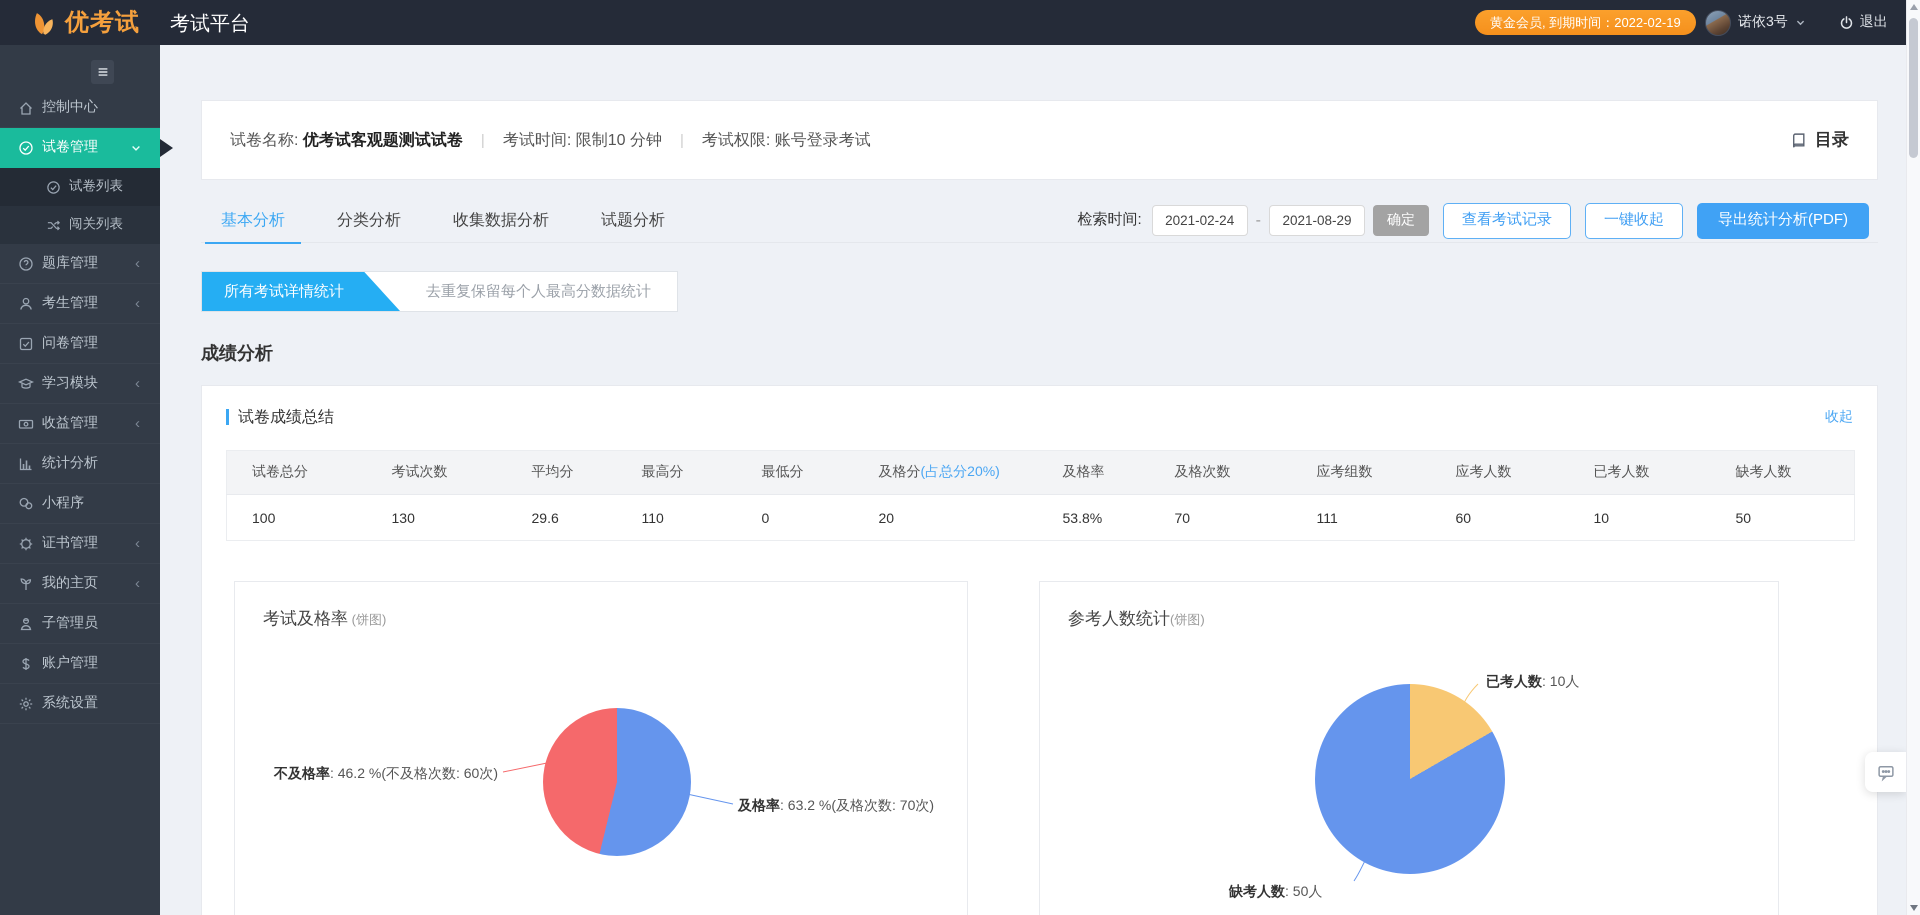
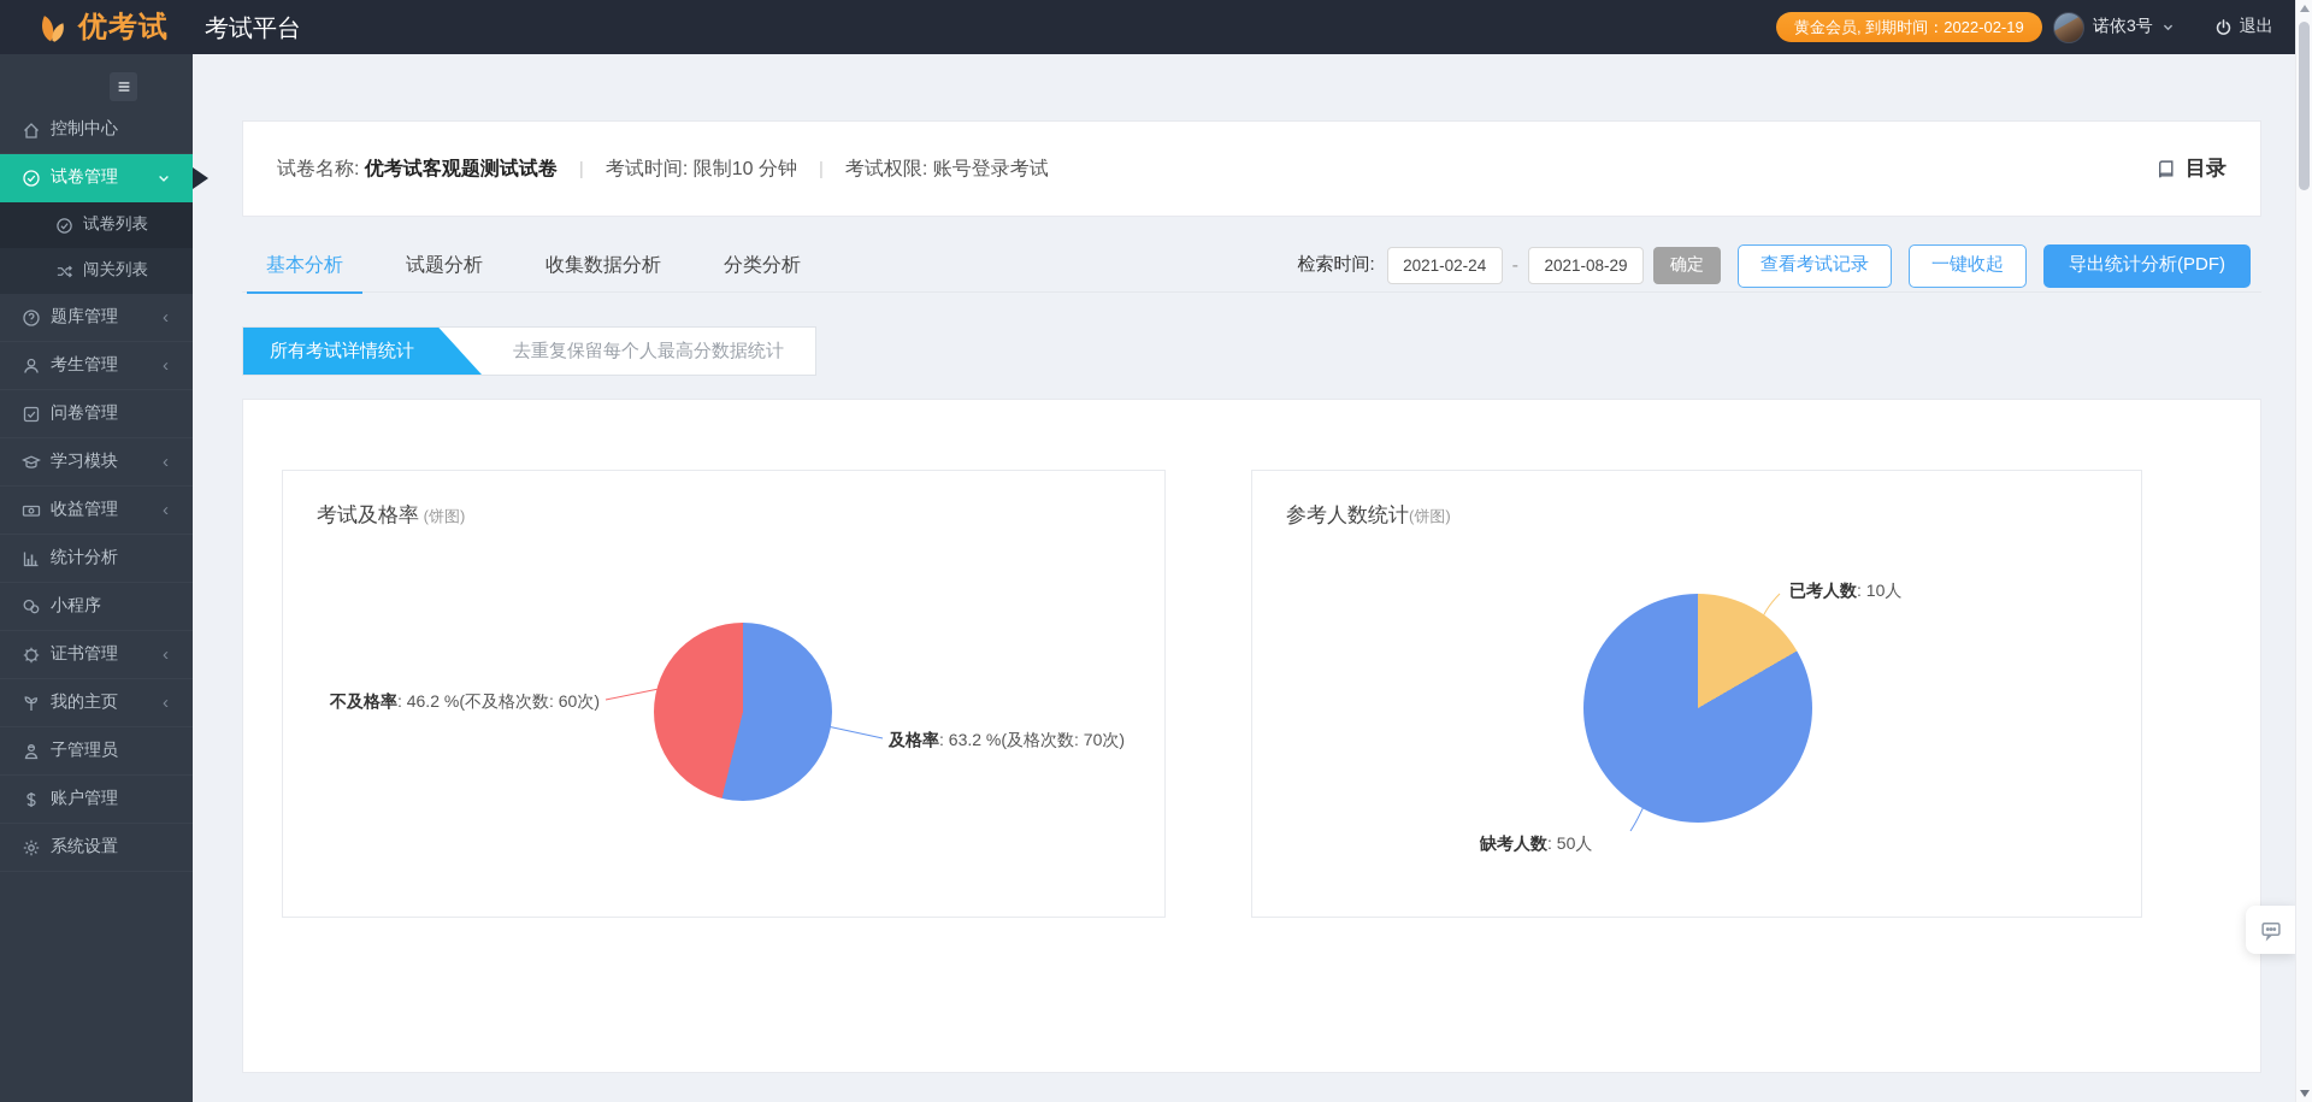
  优考试
  考试平台
  黄金会员, 到期时间：2022-02-19
  诺依3号
  退出
  控制中心
  试卷管理
  试卷列表
  闯关列表
  题库管理
  ‹
  考生管理
  ‹
  问卷管理
  学习模块
  ‹
  收益管理
  ‹
  统计分析
  小程序
  证书管理
  ‹
  我的主页
  ‹
  子管理员
  账户管理
  系统设置
  试卷名称:
  优考试客观题测试试卷
  |
  考试时间:
  限制10 分钟
  |
  考试权限:
  账号登录考试
  目录
  基本分析
- 分类分析
+ 试题分析
  收集数据分析
- 试题分析
+ 分类分析
  检索时间:
  2021-02-24
  -
  2021-08-29
  确定
  查看考试记录
  一键收起
  导出统计分析(PDF)
  所有考试详情统计
  去重复保留每个人最高分数据统计
- 成绩分析
- 试卷成绩总结
- 收起
- 试卷总分	考试次数	平均分	最高分	最低分	及格分(占总分20%)	及格率	及格次数	应考组数	应考人数	已考人数	缺考人数
- 100	130	29.6	110	0	20	53.8%	70	111	60	10	50
  考试及格率 (饼图)
  不及格率: 46.2 %(不及格次数: 60次)
  及格率: 63.2 %(及格次数: 70次)
  参考人数统计(饼图)
  已考人数: 10人
  缺考人数: 50人
